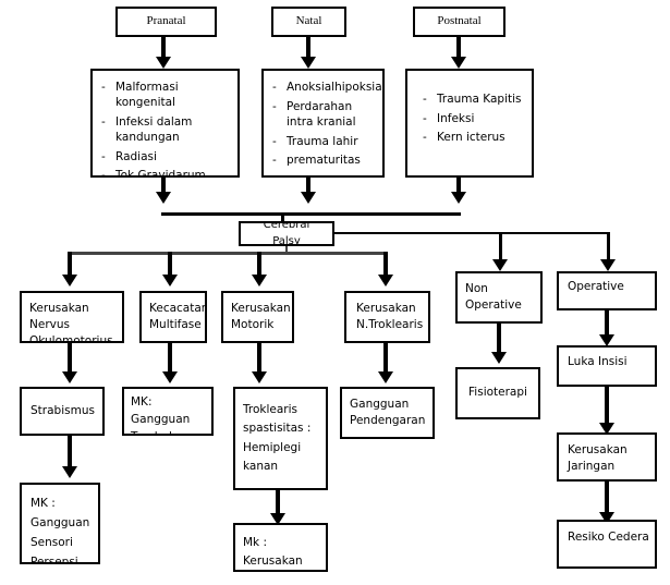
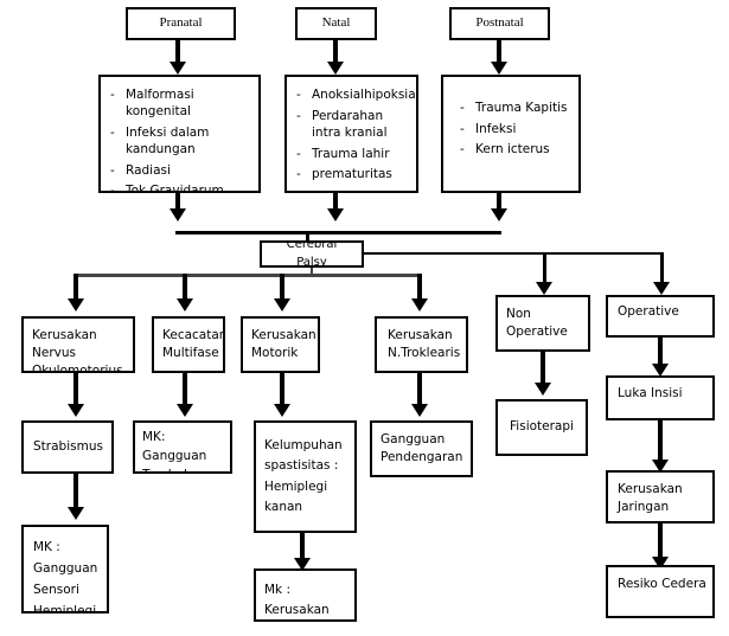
  Pranatal
  Natal
  Postnatal
  -
  Malformasi kongenital
  -
  Infeksi dalam kandungan
  -
  Radiasi
  -
  Anoksialhipoksia
  -
  Perdarahan intra kranial
  -
  Trauma lahir
  -
  prematuritas
  -
  Trauma Kapitis
  -
  Infeksi
  -
  Kern icterus
  Cerebral Palsy
  Kecacata Multifase
  Kerusakan Motorik
  Kerusakan N.Troklearis
  Non Operative
  Operative
  Strabismus
- Troklearis spastisitas : Hemiplegi kanan
+ Kelumpuhan spastisitas : Hemiplegi kanan
  Gangguan Pendengaran
  Fisioterapi
  Luka Insisi
- MK : Gangguan Sensori Persepsi
+ MK : Gangguan Sensori Hemiplegi
  Kerusakan Jaringan
  Resiko Cedera
